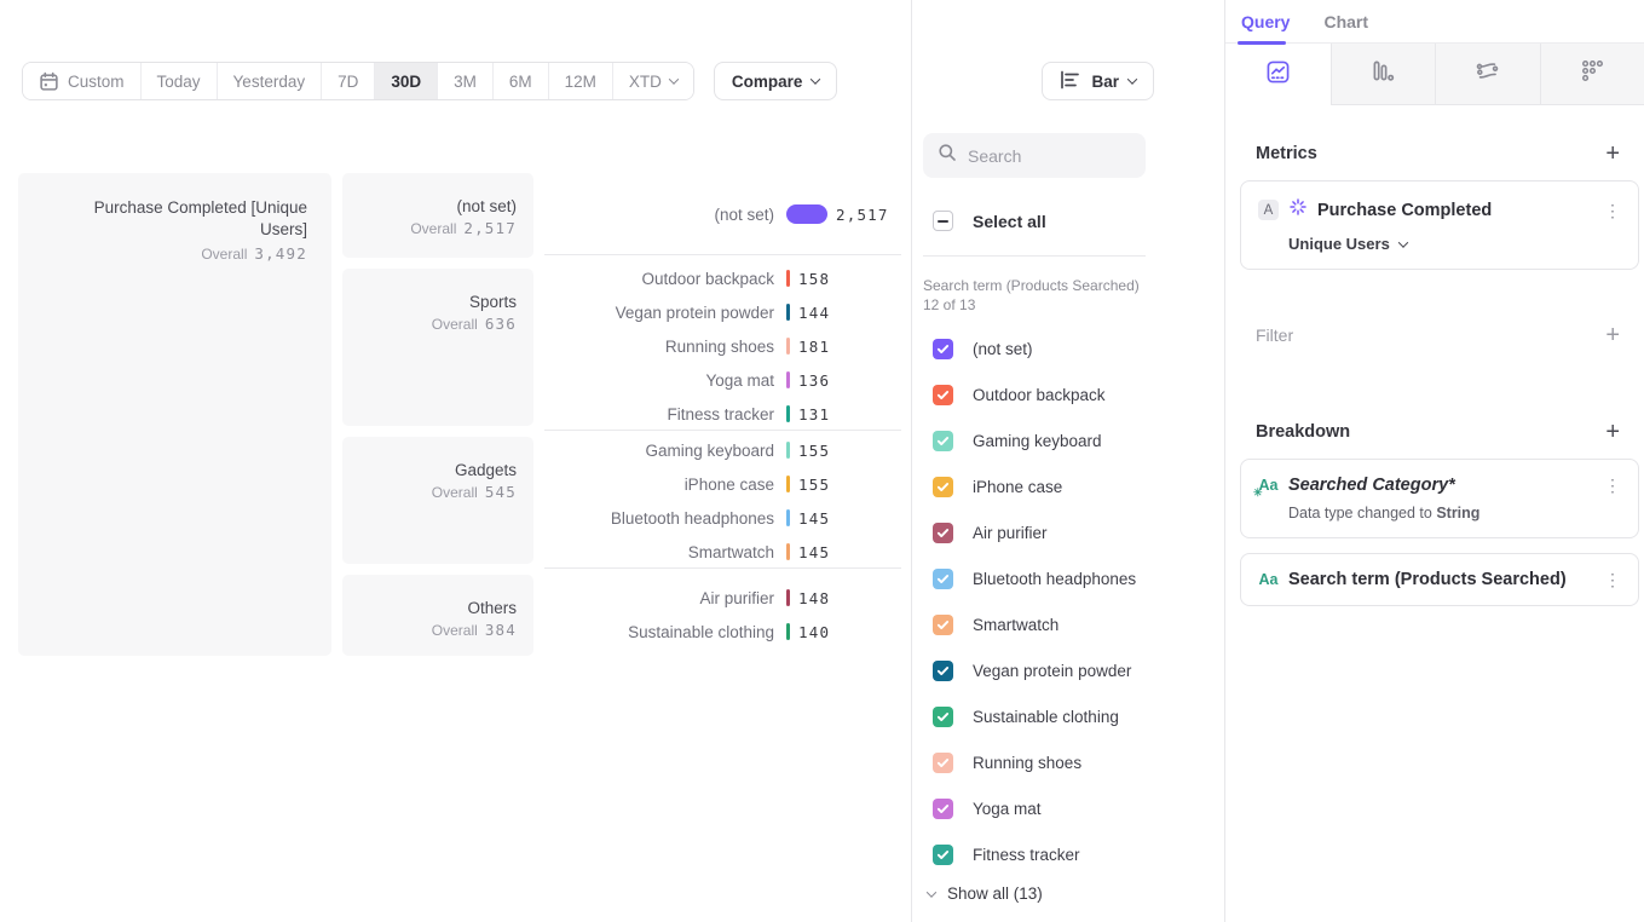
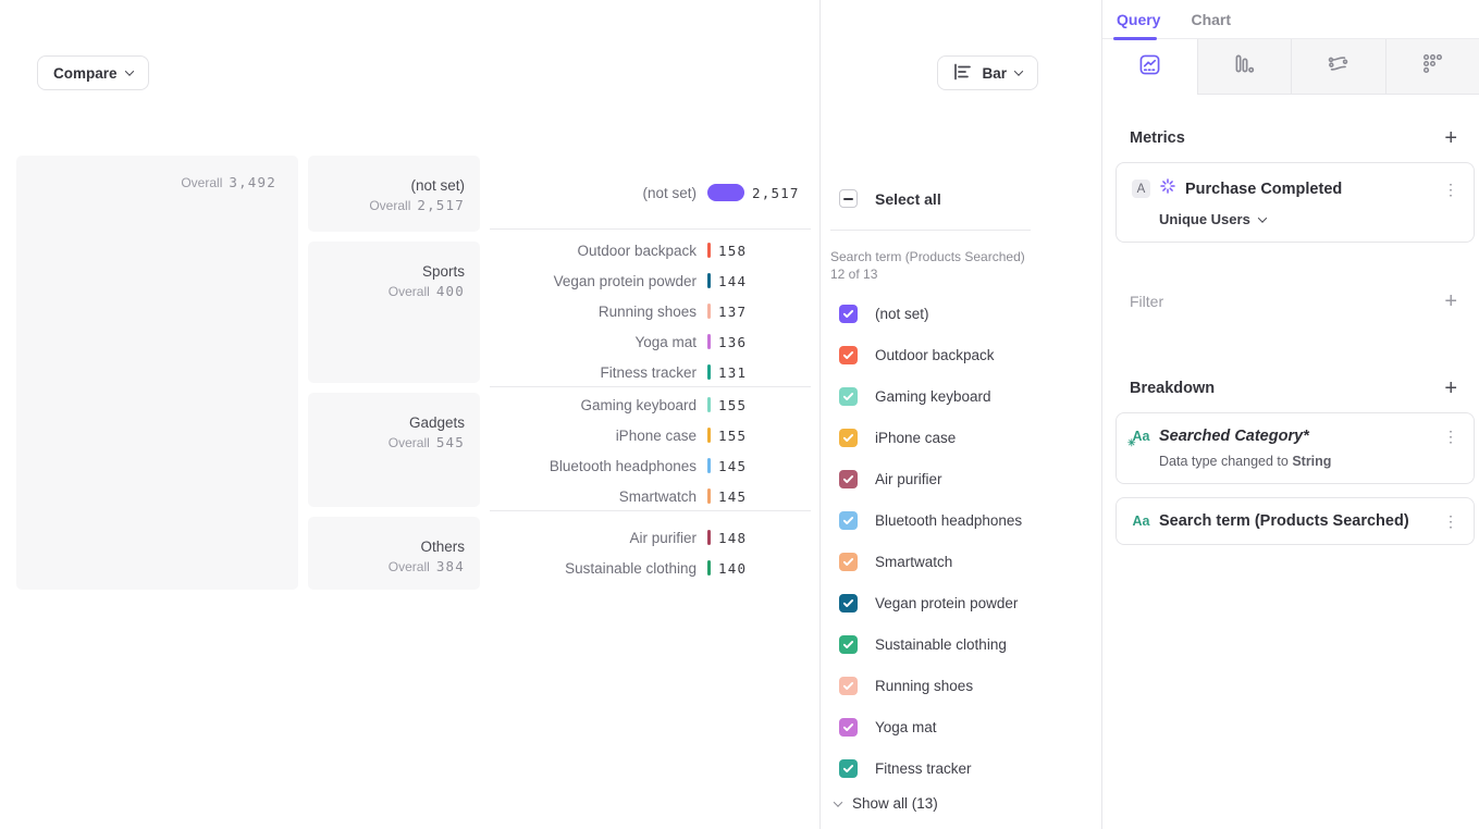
- Custom
- Today
- Yesterday
- 7D
- 30D
- 3M
- 6M
- 12M
- XTD
  Compare
  Bar
- Purchase Completed [Unique Users]
  Overall 3,492
  (not set)
  Overall 2,517
  Sports
- Overall 636
+ Overall 400
  Gadgets
  Overall 545
  Others
  Overall 384
  (not set)
  2,517
  Outdoor backpack
  158
  Vegan protein powder
  144
  Running shoes
- 181
+ 137
  Yoga mat
  136
  Fitness tracker
  131
  Gaming keyboard
  155
  iPhone case
  155
  Bluetooth headphones
  145
  Smartwatch
  145
  Air purifier
  148
  Sustainable clothing
  140
- Search
  Select all
  Search term (Products Searched) 12 of 13
  (not set)
  Outdoor backpack
  Gaming keyboard
  iPhone case
  Air purifier
  Bluetooth headphones
  Smartwatch
  Vegan protein powder
  Sustainable clothing
  Running shoes
  Yoga mat
  Fitness tracker
  Show all (13)
  Query
  Chart
  Metrics
  +
  A
  Purchase Completed
  ⋮
  Unique Users
  Filter
  +
  Breakdown
  +
  Aa
  ✳
  Searched Category*
  ⋮
  Data type changed to String
  Aa
  Search term (Products Searched)
  ⋮
